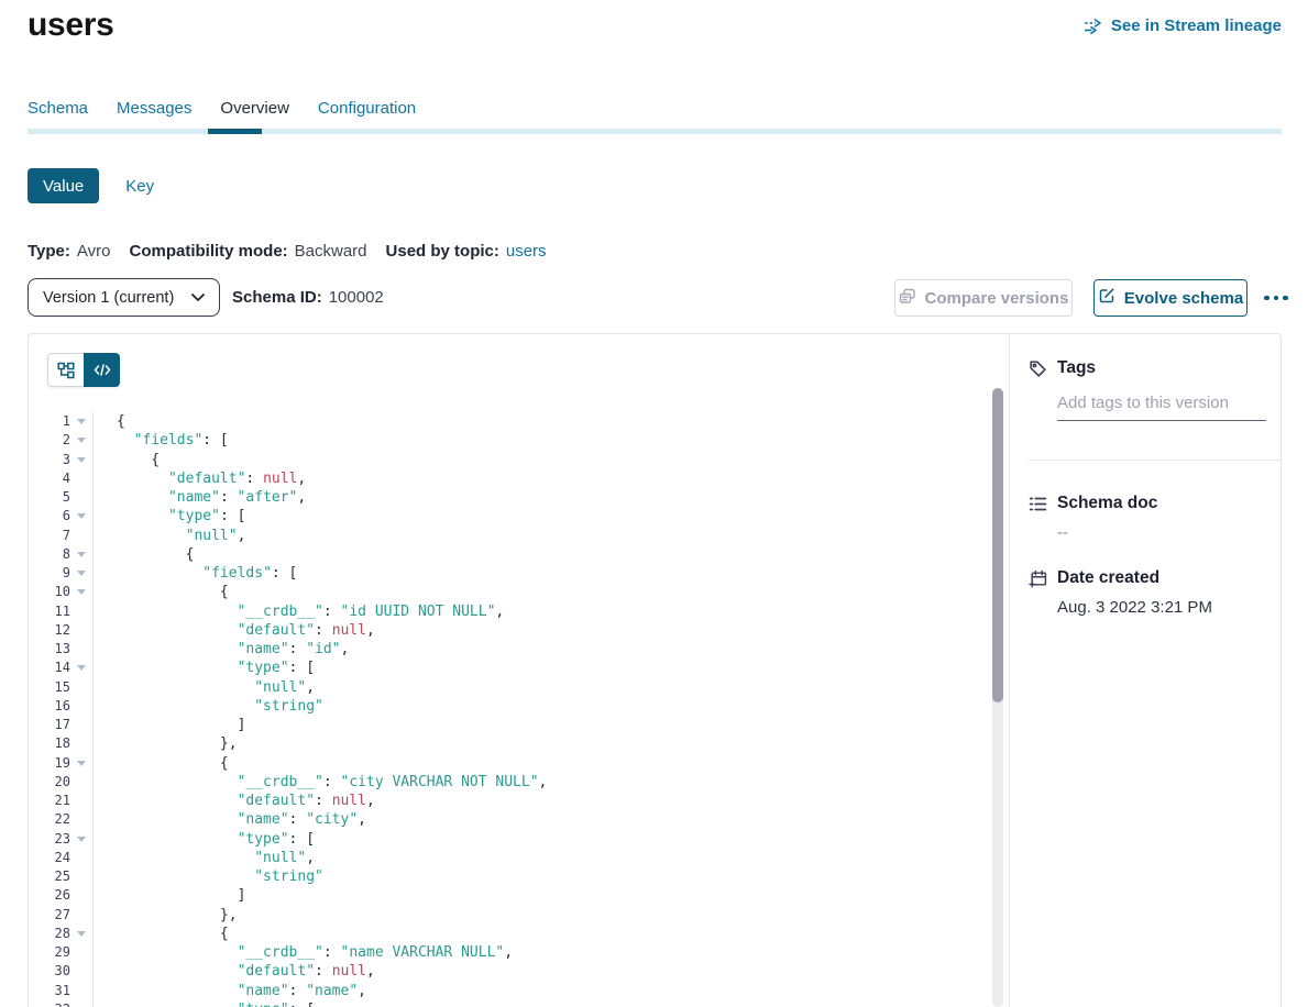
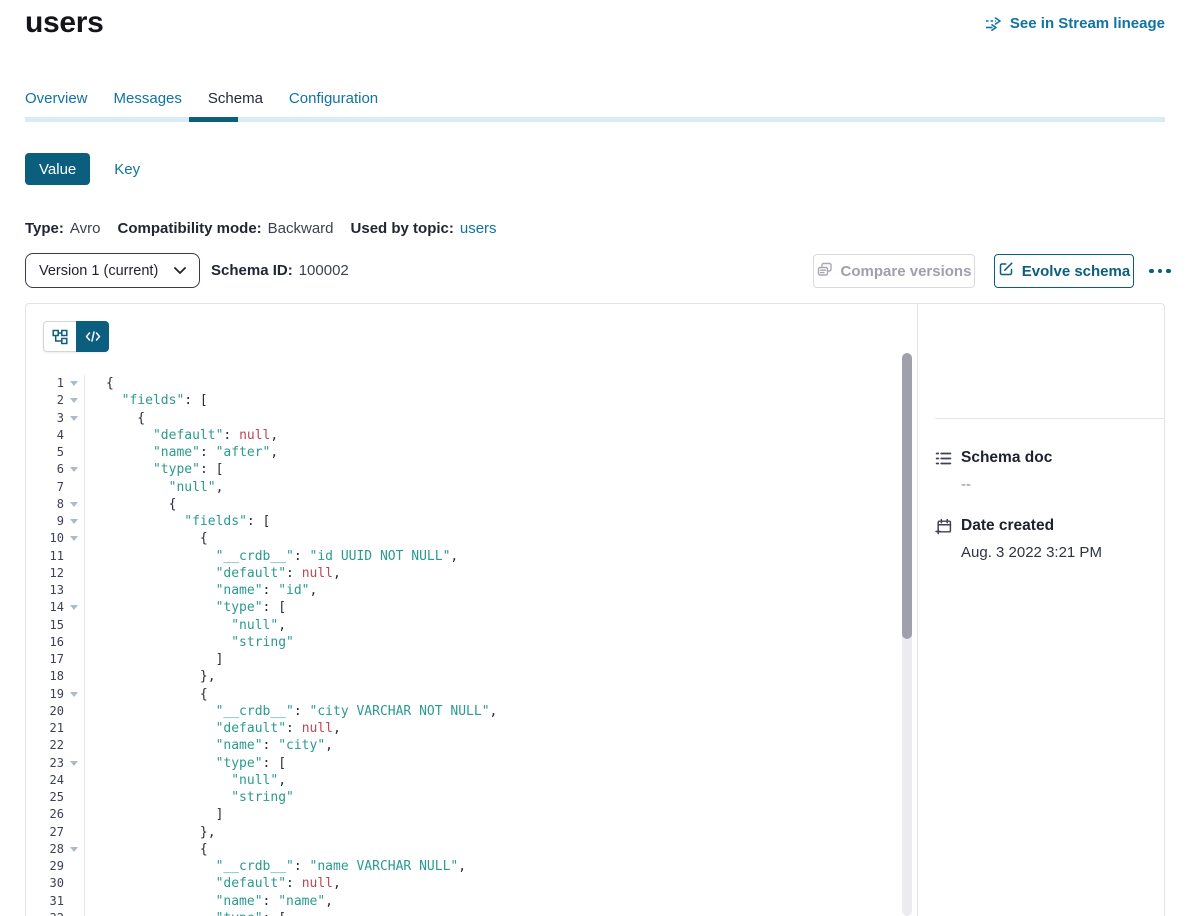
  users
  See in Stream lineage
- Schema
+ Overview
  Messages
- Overview
+ Schema
  Configuration
  Value
  Key
  Type:
  Avro
  Compatibility mode:
  Backward
  Used by topic:
  users
  Version 1 (current)
  Schema ID:
  100002
  Compare versions
  Evolve schema
  1
  {
  2
  "fields": [
  3
  {
  4
  "default": null,
  5
  "name": "after",
  6
  "type": [
  7
  "null",
  8
  {
  9
  "fields": [
  10
  {
  11
  "__crdb__": "id UUID NOT NULL",
  12
  "default": null,
  13
  "name": "id",
  14
  "type": [
  15
  "null",
  16
  "string"
  17
  ]
  18
  },
  19
  {
  20
  "__crdb__": "city VARCHAR NOT NULL",
  21
  "default": null,
  22
  "name": "city",
  23
  "type": [
  24
  "null",
  25
  "string"
  26
  ]
  27
  },
  28
  {
  29
  "__crdb__": "name VARCHAR NULL",
  30
  "default": null,
  31
  "name": "name",
- Tags
- Add tags to this version
  Schema doc
  --
  Date created
  Aug. 3 2022 3:21 PM
